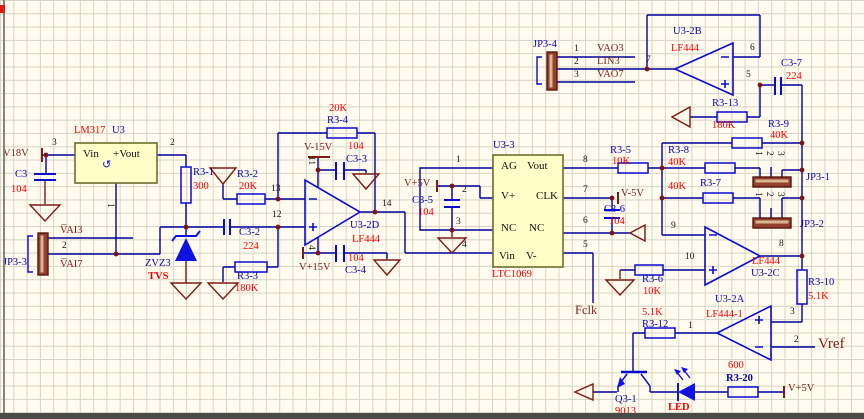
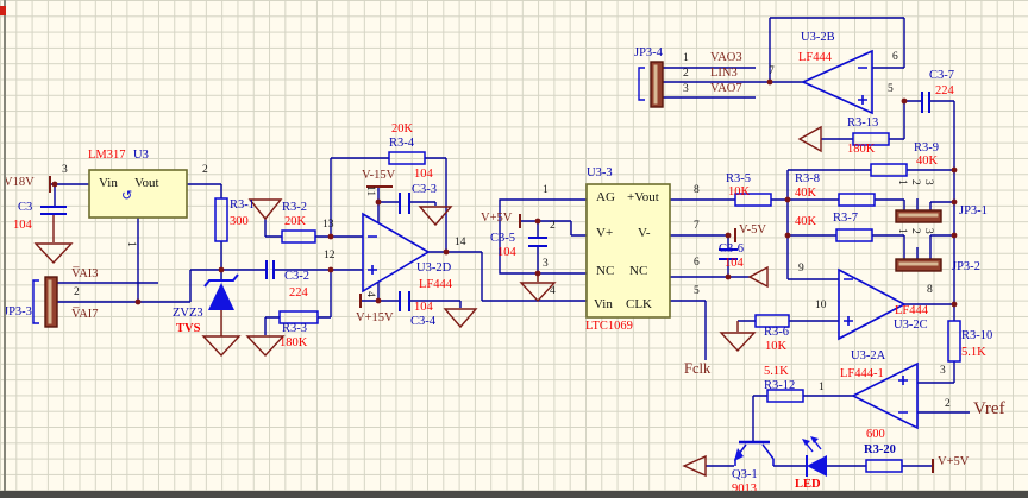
  U3
  C3
  R3-1
  JP3-3
  ZVZ3
  R3-2
  C3-2
  R3-3
  R3-4
  C3-3
  U3-2D
  C3-4
  U3-3
  C3-5
  C3-6
  R3-5
  R3-6
  R3-7
  R3-8
  R3-9
  R3-13
  JP3-4
  U3-2B
  C3-7
  JP3-1
  JP3-2
  U3-2C
  R3-10
  U3-2A
  R3-12
  R3-20
  Q3-1
  LM317
  104
  300
  TVS
  20K
  224
  180K
  20K
  104
  LF444
  104
  LTC1069
  104
  104
  10K
  10K
  40K
  40K
  40K
  180K
  LF444
  224
  LF444
  5.1K
  LF444-1
  5.1K
  600
  9013
  LED
  V18V
  V̅AI3
  V̅AI7
  V-15V
  V+15V
  V+5V
  Fclk
  V-5V
  VAO3
  LIN3
  VAO7
  Vref
  V+5V
  3
  2
  2
  13
  12
  14
  1
  2
  3
  4
  8
  7
  6
  5
  1
  2
  3
  7
  6
  5
  9
  10
  8
  3
  1
  2
  Vin
- +Vout
+ Vout
  ↺
  AG
- Vout
+ +Vout
  V+
- CLK
+ V-
  NC
  NC
  Vin
- V-
+ CLK
